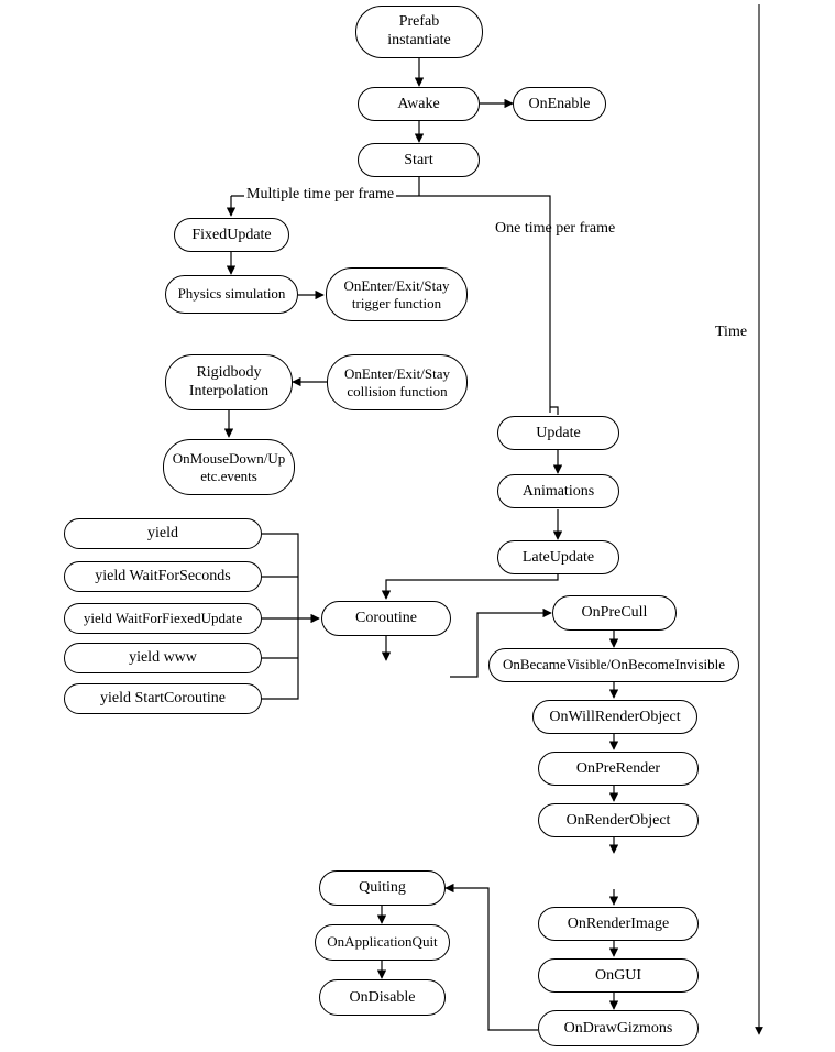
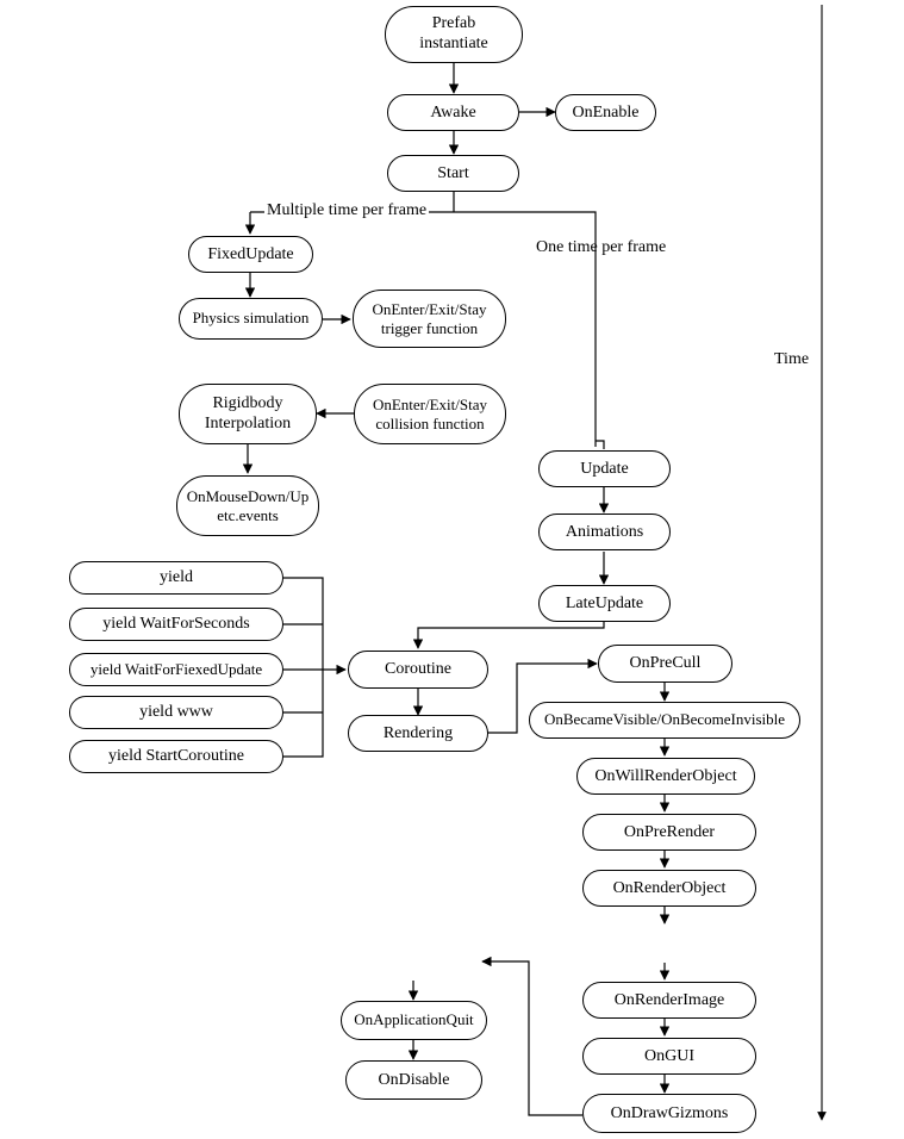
  Prefab
  instantiate
  Awake
  OnEnable
  Start
  Multiple time per frame
  One time per frame
  FixedUpdate
  Physics simulation
  OnEnter/Exit/Stay
  trigger function
  Rigidbody
  Interpolation
  OnEnter/Exit/Stay
  collision function
  OnMouseDown/Up
  etc.events
  Update
  Animations
  LateUpdate
  yield
  yield WaitForSeconds
  yield WaitForFiexedUpdate
  yield www
  yield StartCoroutine
  Coroutine
+ Rendering
  OnPreCull
  OnBecameVisible/OnBecomeInvisible
  OnWillRenderObject
  OnPreRender
  OnRenderObject
  OnRenderImage
  OnGUI
  OnDrawGizmons
- Quiting
  OnApplicationQuit
  OnDisable
  Time
